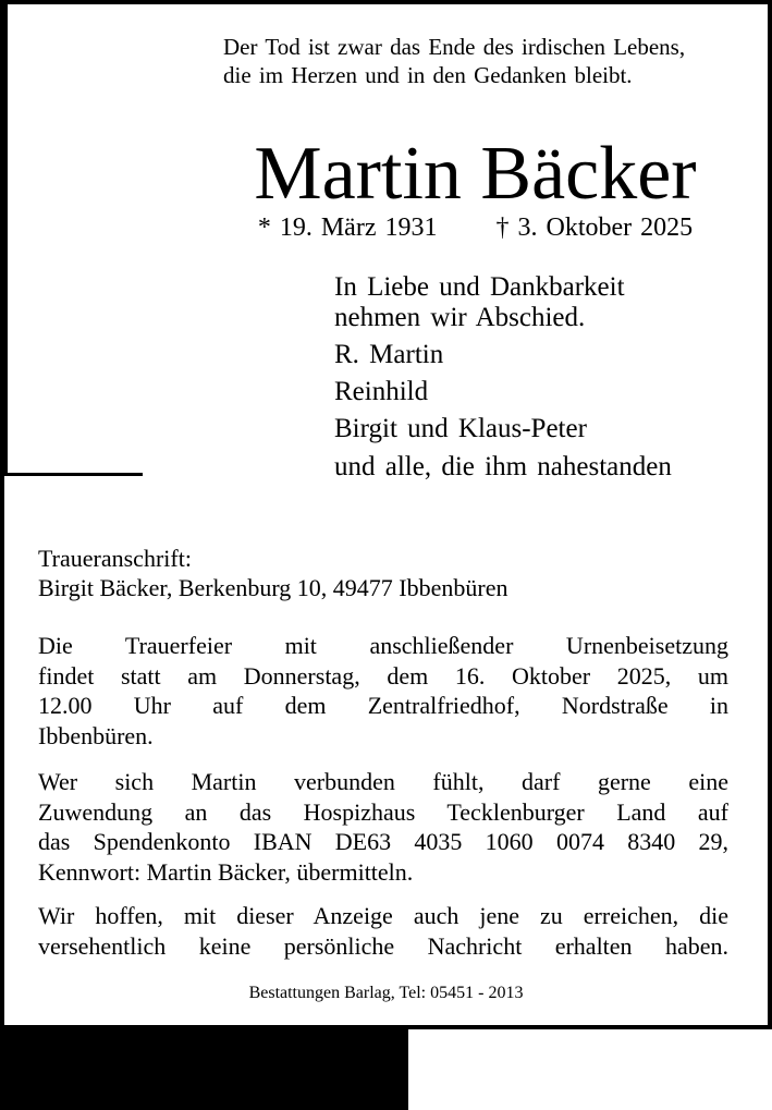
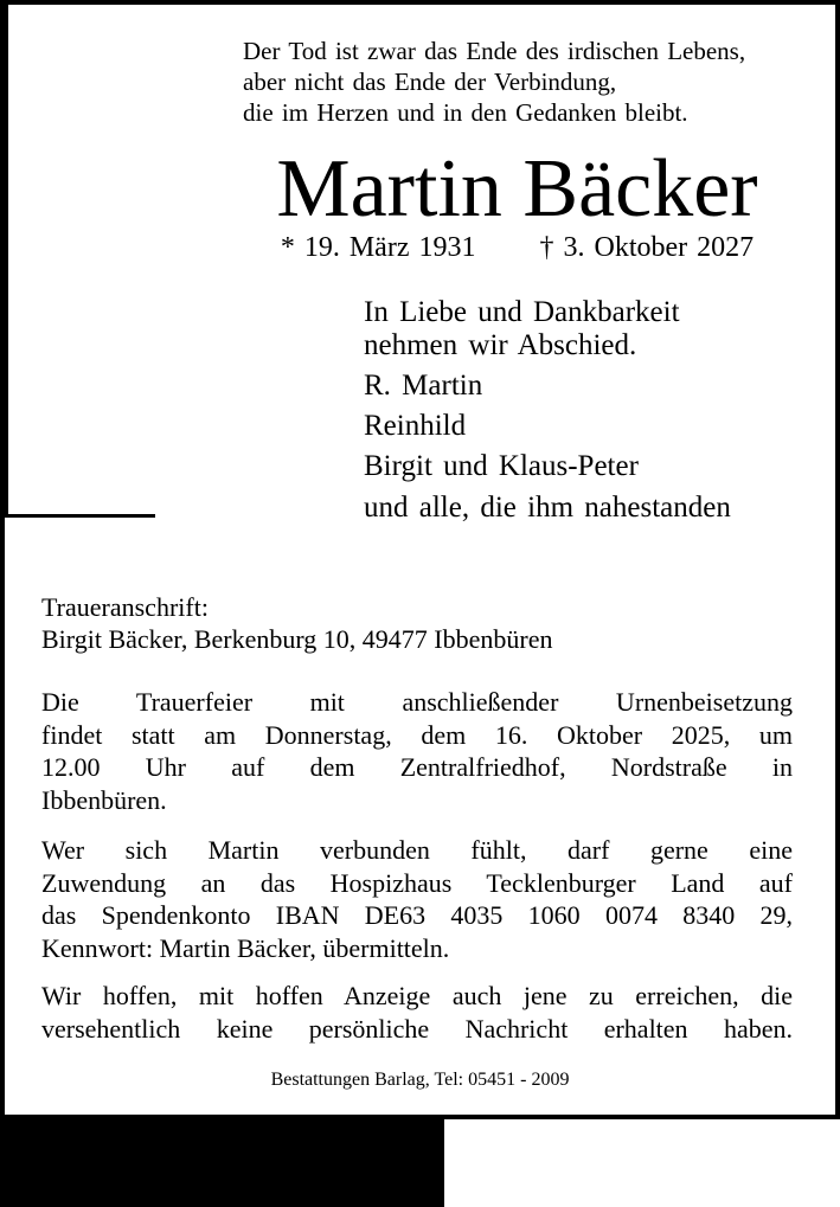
  Der Tod ist zwar das Ende des irdischen Lebens,
+ aber nicht das Ende der Verbindung,
  die im Herzen und in den Gedanken bleibt.
  Martin Bäcker
  * 19. März 1931
- † 3. Oktober 2025
+ † 3. Oktober 2027
  In Liebe und Dankbarkeit
  nehmen wir Abschied.
  R. Martin
  Reinhild
  Birgit und Klaus-Peter
  und alle, die ihm nahestanden
  Traueranschrift:
  Birgit Bäcker, Berkenburg 10, 49477 Ibbenbüren
  Die Trauerfeier mit anschließender Urnenbeisetzung
  findet statt am Donnerstag, dem 16. Oktober 2025, um
  12.00 Uhr auf dem Zentralfriedhof, Nordstraße in
  Ibbenbüren.
  Wer sich Martin verbunden fühlt, darf gerne eine
  Zuwendung an das Hospizhaus Tecklenburger Land auf
  das Spendenkonto IBAN DE63 4035 1060 0074 8340 29,
  Kennwort: Martin Bäcker, übermitteln.
- Wir hoffen, mit dieser Anzeige auch jene zu erreichen, die
+ Wir hoffen, mit hoffen Anzeige auch jene zu erreichen, die
  versehentlich keine persönliche Nachricht erhalten haben.
- Bestattungen Barlag, Tel: 05451 - 2013
+ Bestattungen Barlag, Tel: 05451 - 2009
